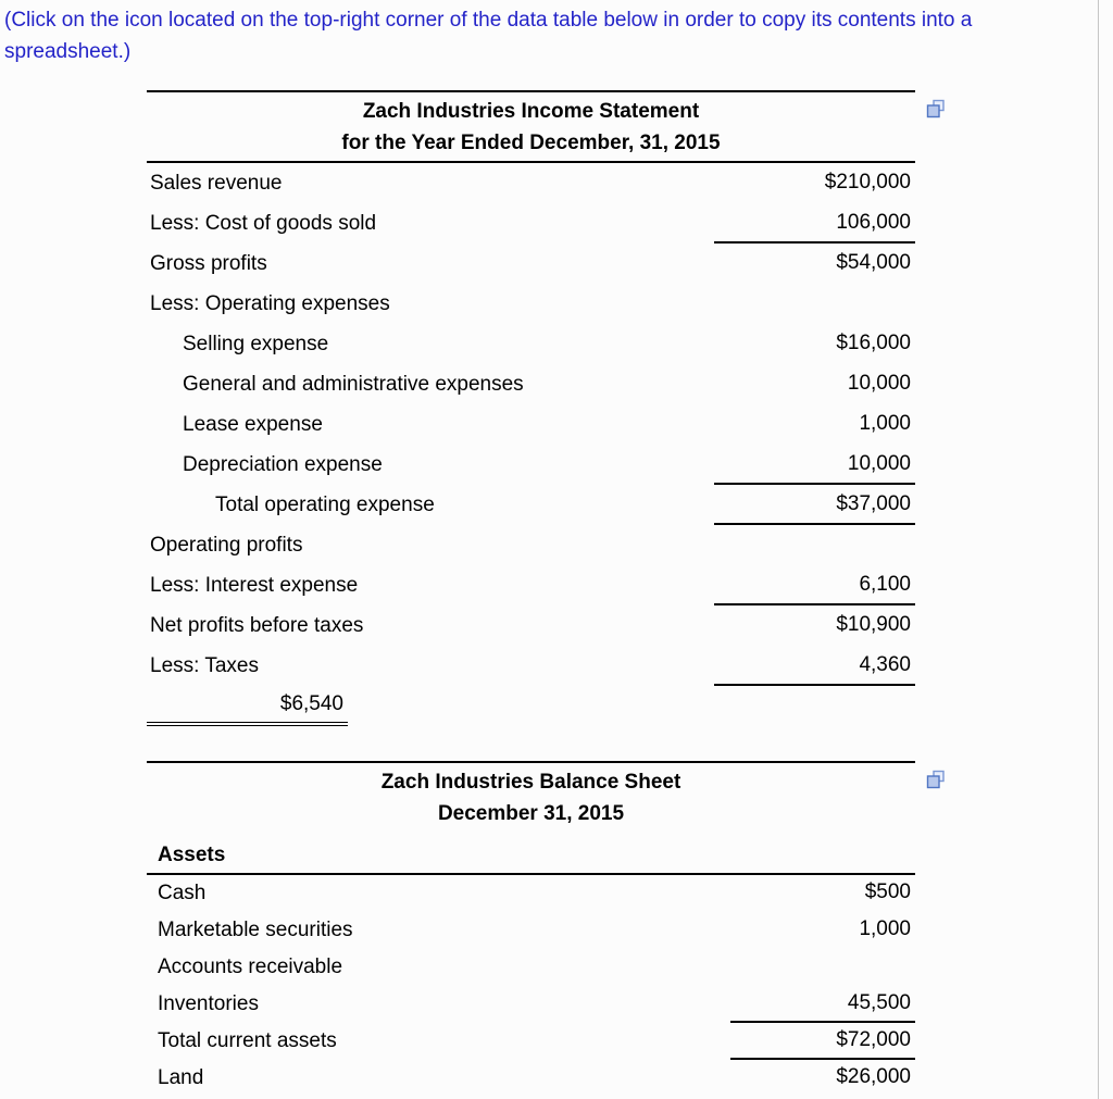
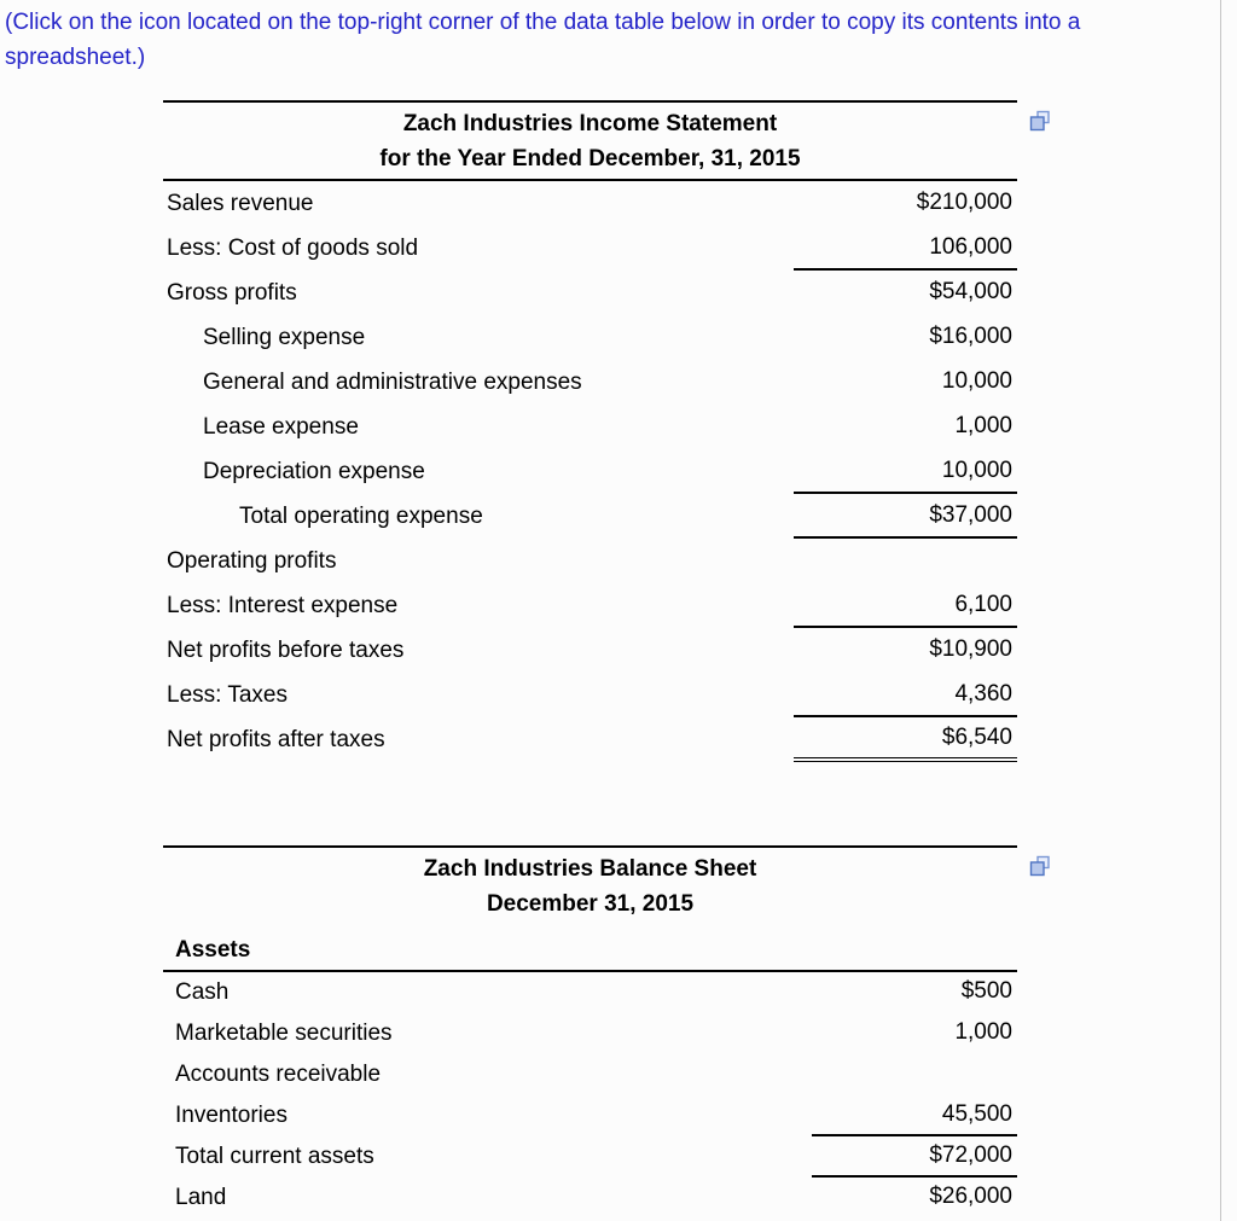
  (Click on the icon located on the top-right corner of the data table below in order to copy its contents into a spreadsheet.)
  Zach Industries Income Statement
  for the Year Ended December, 31, 2015
  Sales revenue
  $210,000
  Less: Cost of goods sold
  106,000
  Gross profits
  $54,000
- Less: Operating expenses
  Selling expense
  $16,000
  General and administrative expenses
  10,000
  Lease expense
  1,000
  Depreciation expense
  10,000
  Total operating expense
  $37,000
  Operating profits
  Less: Interest expense
  6,100
  Net profits before taxes
  $10,900
  Less: Taxes
  4,360
+ Net profits after taxes
  $6,540
  Zach Industries Balance Sheet
  December 31, 2015
  Assets
  Cash
  $500
  Marketable securities
  1,000
  Accounts receivable
  Inventories
  45,500
  Total current assets
  $72,000
  Land
  $26,000
